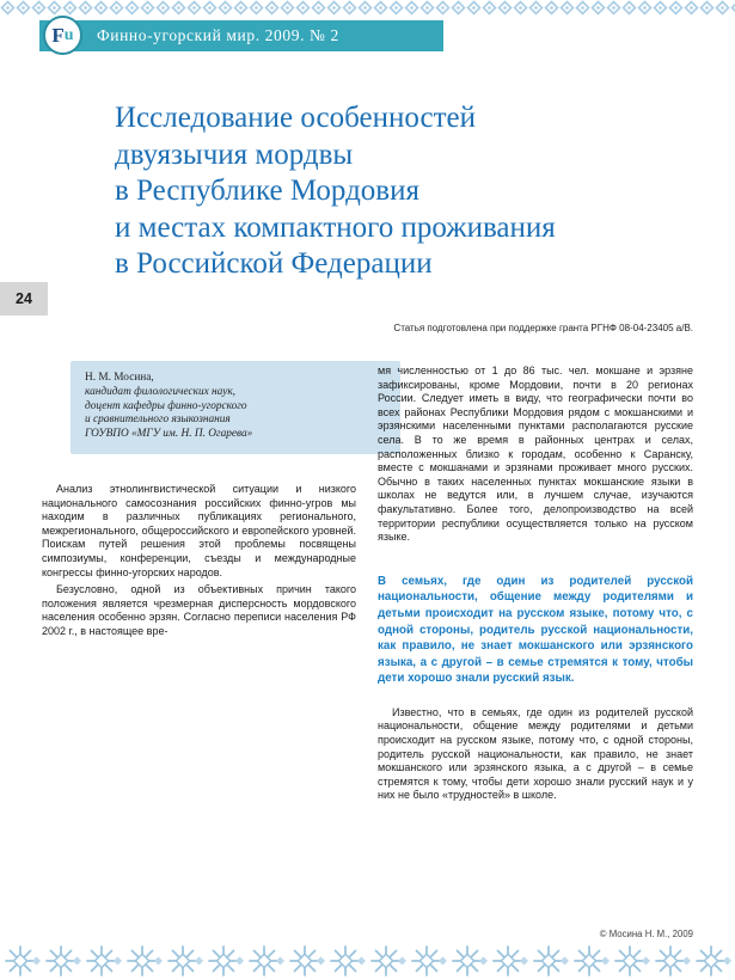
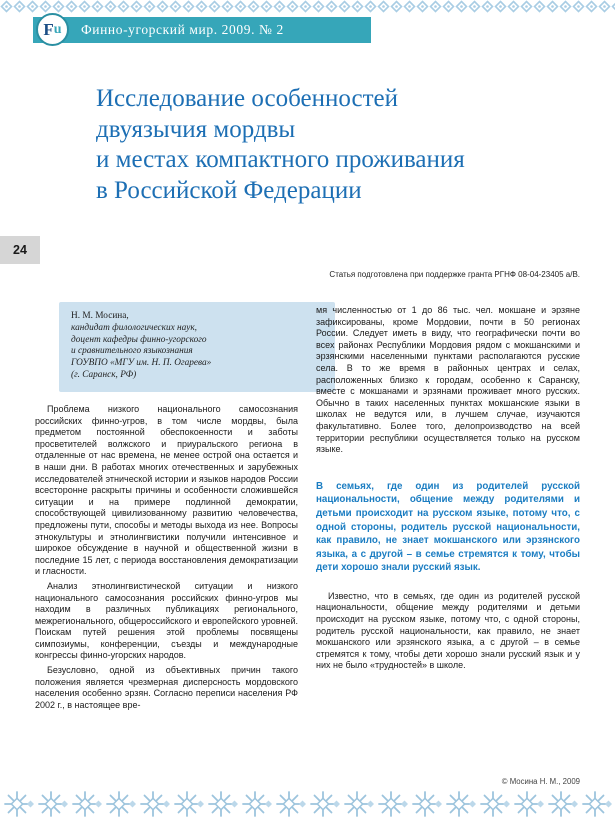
  F
  u
  Финно-угорский мир. 2009. № 2
  24
  Исследование особенностей
  двуязычия мордвы
- в Республике Мордовия
  и местах компактного проживания
  в Российской Федерации
  Статья подготовлена при поддержке гранта РГНФ 08-04-23405 а/В.
  Н. М. Мосина,
  кандидат филологических наук,
  доцент кафедры финно-угорского
  и сравнительного языкознания
  ГОУВПО «МГУ им. Н. П. Огарева»
+ (г. Саранск, РФ)
+ Проблема низкого национального самосознания российских финно-угров, в том числе мордвы, была предметом постоянной обеспокоенности и заботы просветителей волжского и приуральского региона в отдаленные от нас времена, не менее острой она остается и в наши дни. В работах многих отечественных и зарубежных исследователей этнической истории и языков народов России всесторонне раскрыты причины и особенности сложившейся ситуации и на примере подлинной демократии, способствующей цивилизованному развитию человечества, предложены пути, способы и методы выхода из нее. Вопросы этнокультуры и этнолингвистики получили интенсивное и широкое обсуждение в научной и общественной жизни в последние 15 лет, с периода восстановления демократизации и гласности.
  Анализ этнолингвистической ситуации и низкого национального самосознания российских финно-угров мы находим в различных публикациях регионального, межрегионального, общероссийского и европейского уровней. Поискам путей решения этой проблемы посвящены симпозиумы, конференции, съезды и международные конгрессы финно-угорских народов.
  Безусловно, одной из объективных причин такого положения является чрезмерная дисперсность мордовского населения особенно эрзян. Согласно переписи населения РФ 2002 г., в настоящее вре-
- мя численностью от 1 до 86 тыс. чел. мокшане и эрзяне зафиксированы, кроме Мордовии, почти в 20 регионах России. Следует иметь в виду, что географически почти во всех районах Республики Мордовия рядом с мокшанскими и эрзянскими населенными пунктами располагаются русские села. В то же время в районных центрах и селах, расположенных близко к городам, особенно к Саранску, вместе с мокшанами и эрзянами проживает много русских. Обычно в таких населенных пунктах мокшанские языки в школах не ведутся или, в лучшем случае, изучаются факультативно. Более того, делопроизводство на всей территории республики осуществляется только на русском языке.
+ мя численностью от 1 до 86 тыс. чел. мокшане и эрзяне зафиксированы, кроме Мордовии, почти в 50 регионах России. Следует иметь в виду, что географически почти во всех районах Республики Мордовия рядом с мокшанскими и эрзянскими населенными пунктами располагаются русские села. В то же время в районных центрах и селах, расположенных близко к городам, особенно к Саранску, вместе с мокшанами и эрзянами проживает много русских. Обычно в таких населенных пунктах мокшанские языки в школах не ведутся или, в лучшем случае, изучаются факультативно. Более того, делопроизводство на всей территории республики осуществляется только на русском языке.
  В семьях, где один из родителей русской национальности, общение между родителями и детьми происходит на русском языке, потому что, с одной стороны, родитель русской национальности, как правило, не знает мокшанского или эрзянского языка, а с другой – в семье стремятся к тому, чтобы дети хорошо знали русский язык.
- Известно, что в семьях, где один из родителей русской национальности, общение между родителями и детьми происходит на русском языке, потому что, с одной стороны, родитель русской национальности, как правило, не знает мокшанского или эрзянского языка, а с другой – в семье стремятся к тому, чтобы дети хорошо знали русский наук и у них не было «трудностей» в школе.
+ Известно, что в семьях, где один из родителей русской национальности, общение между родителями и детьми происходит на русском языке, потому что, с одной стороны, родитель русской национальности, как правило, не знает мокшанского или эрзянского языка, а с другой – в семье стремятся к тому, чтобы дети хорошо знали русский язык и у них не было «трудностей» в школе.
  © Мосина Н. М., 2009
